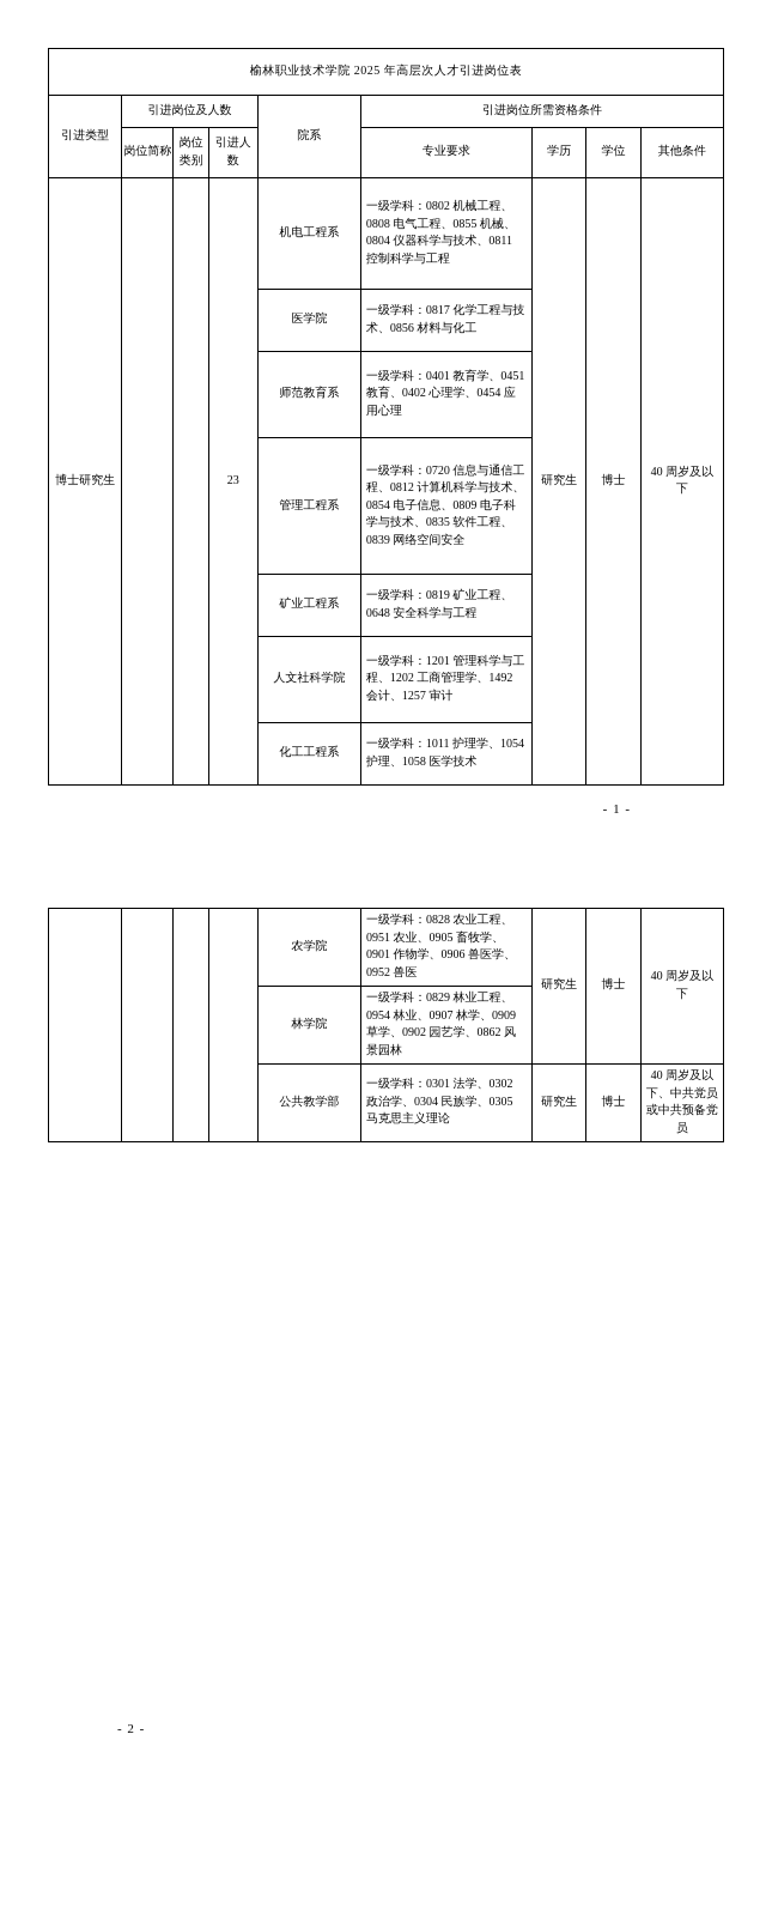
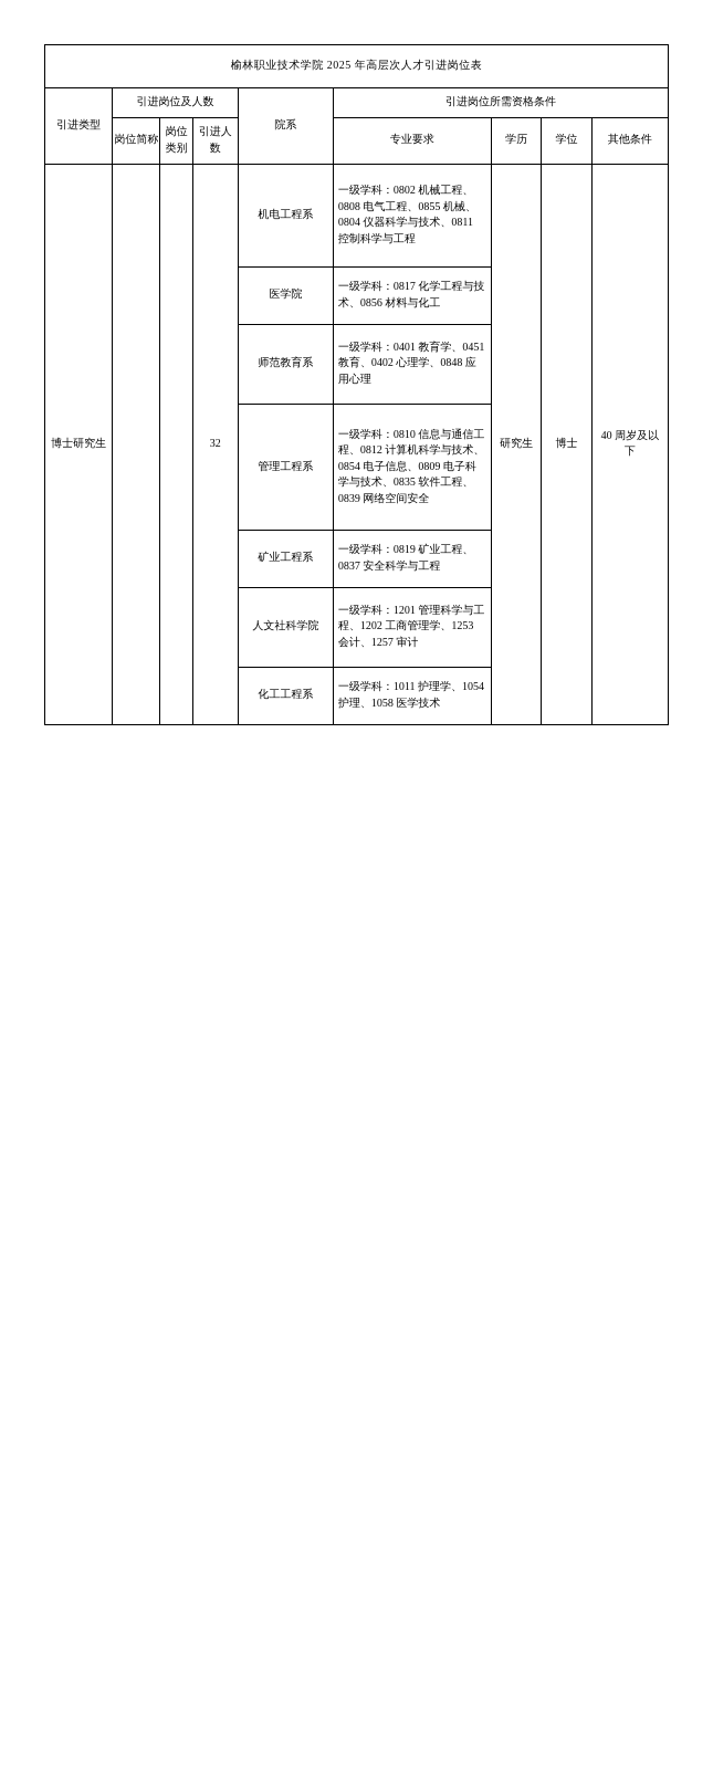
  榆林职业技术学院 2025 年高层次人才引进岗位表
  引进类型	引进岗位及人数	院系	引进岗位所需资格条件
  岗位简称	岗位类别	引进人数	专业要求	学历	学位	其他条件
- 博士研究生			23	机电工程系	一级学科：0802 机械工程、0808 电气工程、0855 机械、0804 仪器科学与技术、0811 控制科学与工程	研究生	博士	40 周岁及以下
+ 博士研究生			32	机电工程系	一级学科：0802 机械工程、0808 电气工程、0855 机械、0804 仪器科学与技术、0811 控制科学与工程	研究生	博士	40 周岁及以下
  医学院	一级学科：0817 化学工程与技术、0856 材料与化工
- 师范教育系	一级学科：0401 教育学、0451 教育、0402 心理学、0454 应用心理
+ 师范教育系	一级学科：0401 教育学、0451 教育、0402 心理学、0848 应用心理
- 管理工程系	一级学科：0720 信息与通信工程、0812 计算机科学与技术、0854 电子信息、0809 电子科学与技术、0835 软件工程、0839 网络空间安全
+ 管理工程系	一级学科：0810 信息与通信工程、0812 计算机科学与技术、0854 电子信息、0809 电子科学与技术、0835 软件工程、0839 网络空间安全
- 矿业工程系	一级学科：0819 矿业工程、0648 安全科学与工程
+ 矿业工程系	一级学科：0819 矿业工程、0837 安全科学与工程
- 人文社科学院	一级学科：1201 管理科学与工程、1202 工商管理学、1492 会计、1257 审计
+ 人文社科学院	一级学科：1201 管理科学与工程、1202 工商管理学、1253 会计、1257 审计
  化工工程系	一级学科：1011 护理学、1054 护理、1058 医学技术
- - 1 -
- 				农学院	一级学科：0828 农业工程、0951 农业、0905 畜牧学、0901 作物学、0906 兽医学、0952 兽医	研究生	博士	40 周岁及以下
- 林学院	一级学科：0829 林业工程、0954 林业、0907 林学、0909 草学、0902 园艺学、0862 风景园林
- 公共教学部	一级学科：0301 法学、0302 政治学、0304 民族学、0305 马克思主义理论	研究生	博士	40 周岁及以下、中共党员或中共预备党员
- - 2 -
